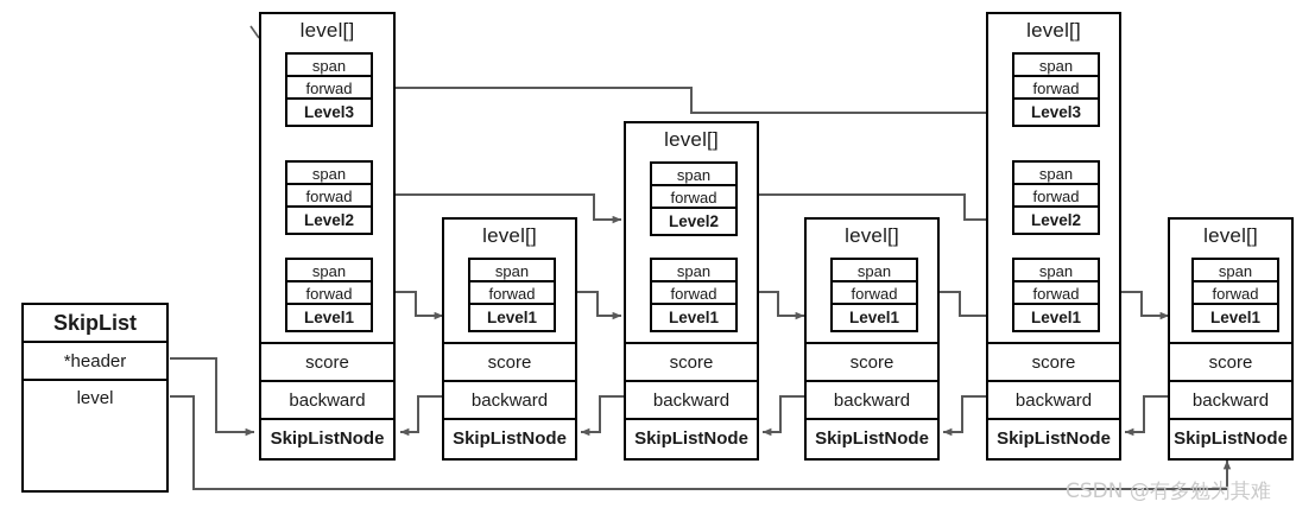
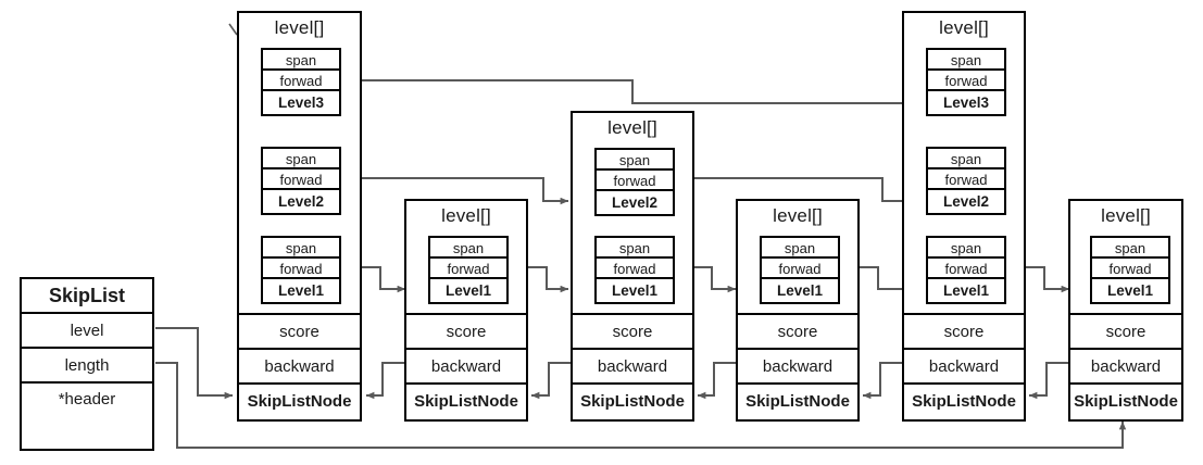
  SkipList
- *header
+ level
+ length
- level
+ *header
  level[]
  span
  forwad
  Level3
  span
  forwad
  Level2
  span
  forwad
  Level1
  score
  backward
  SkipListNode
  level[]
  span
  forwad
  Level1
  score
  backward
  SkipListNode
  level[]
  span
  forwad
  Level2
  span
  forwad
  Level1
  score
  backward
  SkipListNode
  level[]
  span
  forwad
  Level1
  score
  backward
  SkipListNode
  level[]
  span
  forwad
  Level3
  span
  forwad
  Level2
  span
  forwad
  Level1
  score
  backward
  SkipListNode
  level[]
  span
  forwad
  Level1
  score
  backward
  SkipListNode
- CSDN @有多勉为其难
